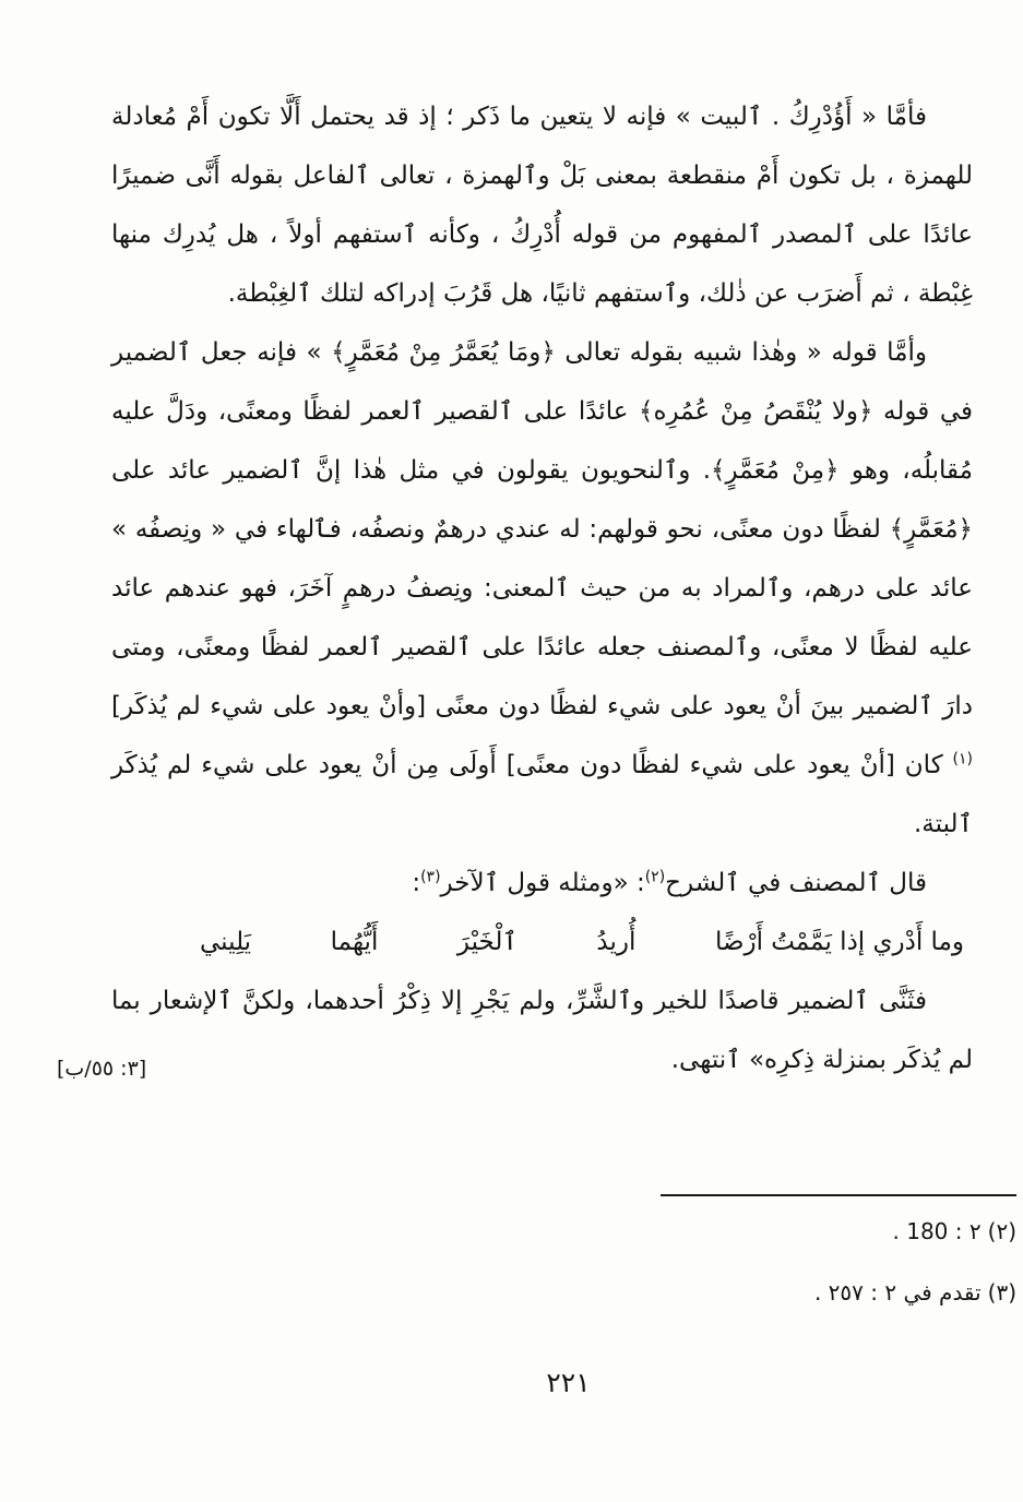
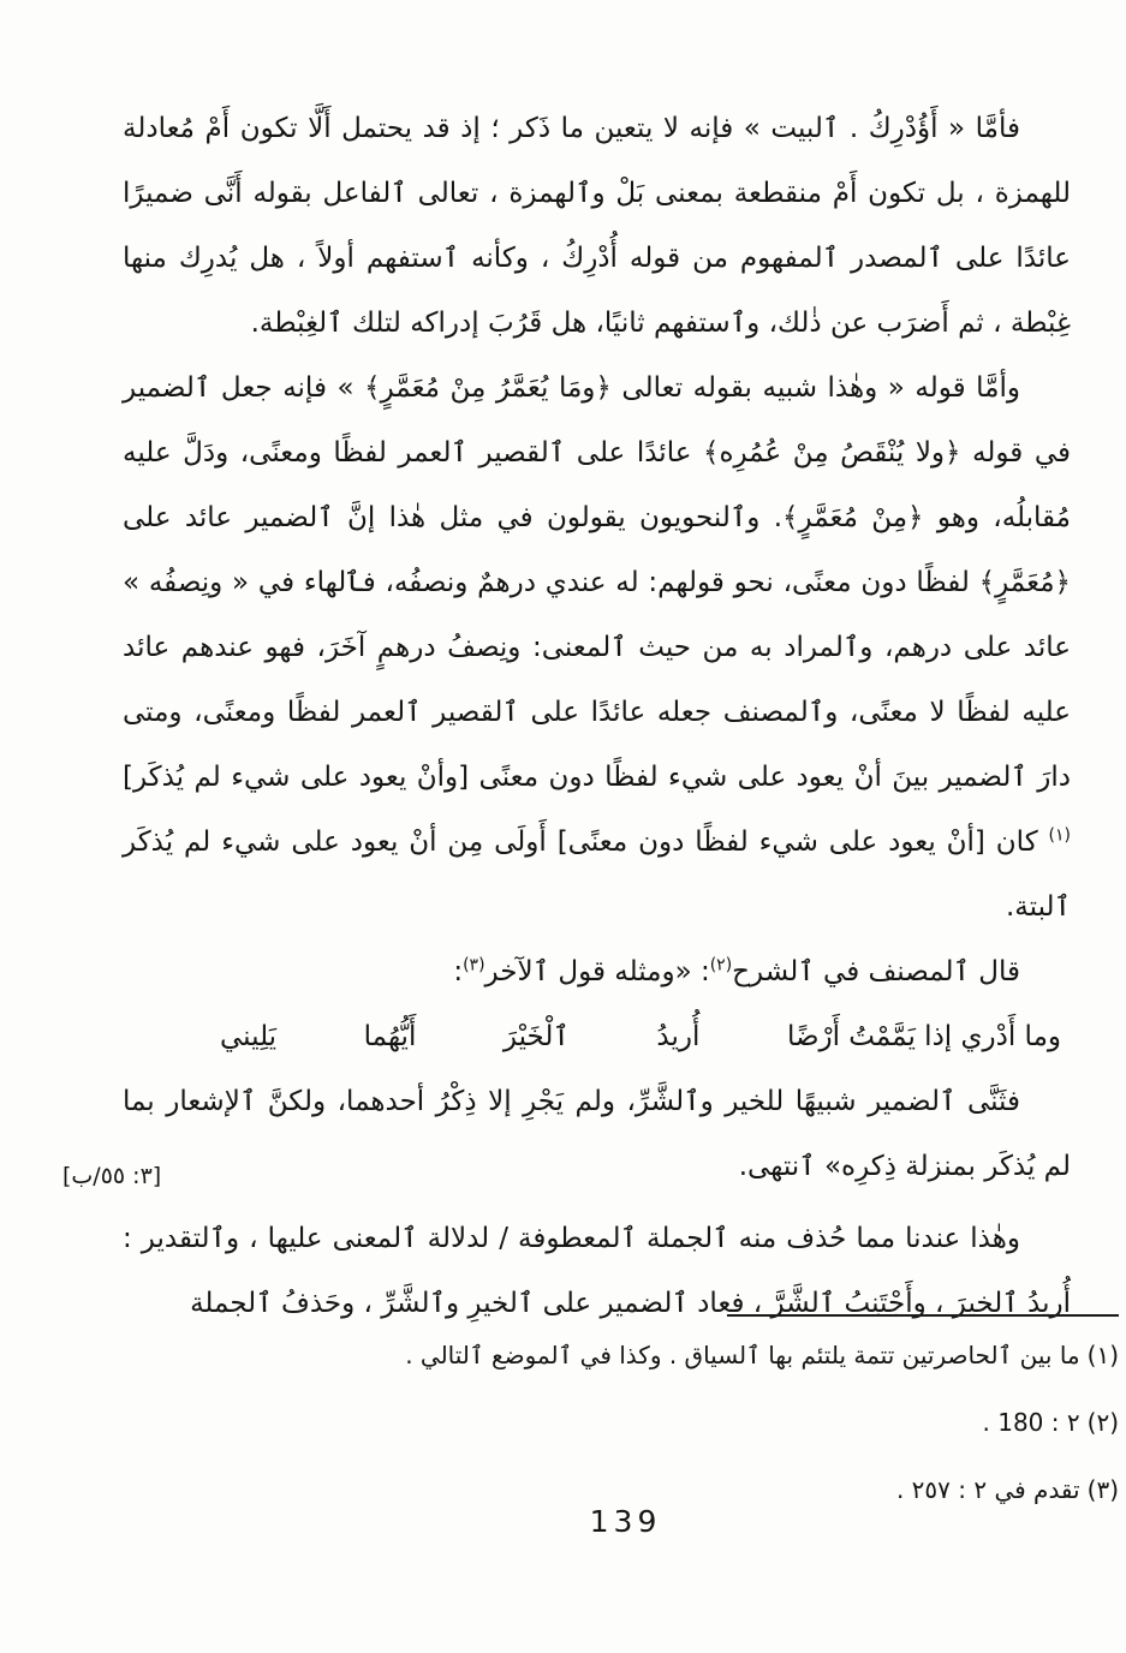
  [٣: ٥٥/ب]
  فأمَّا « أَؤُدْرِكُ . ٱلبيت » فإنه لا يتعين ما ذَكر ؛ إذ قد يحتمل أَلَّا تكون أَمْ مُعادلة للهمزة ، بل تكون أَمْ منقطعة بمعنى بَلْ وٱلهمزة ، تعالى ٱلفاعل بقوله أَنَّى ضميرًا عائدًا على ٱلمصدر ٱلمفهوم من قوله أُدْرِكُ ، وكأنه ٱستفهم أولاً ، هل يُدرِك منها غِبْطة ، ثم أَضرَب عن ذٰلك، وٱستفهم ثانيًا، هل قَرُبَ إدراكه لتلك ٱلغِبْطة.
  وأمَّا قوله « وهٰذا شبيه بقوله تعالى ﴿ومَا يُعَمَّرُ مِنْ مُعَمَّرٍ﴾ » فإنه جعل ٱلضمير في قوله ﴿ولا يُنْقَصُ مِنْ عُمُرِه﴾ عائدًا على ٱلقصير ٱلعمر لفظًا ومعنًى، ودَلَّ عليه مُقابلُه، وهو ﴿مِنْ مُعَمَّرٍ﴾. وٱلنحويون يقولون في مثل هٰذا إنَّ ٱلضمير عائد على ﴿مُعَمَّرٍ﴾ لفظًا دون معنًى، نحو قولهم: له عندي درهمٌ ونصفُه، فٱلهاء في « ونِصفُه » عائد على درهم، وٱلمراد به من حيث ٱلمعنى: ونِصفُ درهمٍ آخَرَ، فهو عندهم عائد عليه لفظًا لا معنًى، وٱلمصنف جعله عائدًا على ٱلقصير ٱلعمر لفظًا ومعنًى، ومتى دارَ ٱلضمير بينَ أنْ يعود على شيء لفظًا دون معنًى [وأنْ يعود على شيء لم يُذكَر](١) كان [أنْ يعود على شيء لفظًا دون معنًى] أَولَى مِن أنْ يعود على شيء لم يُذكَر ٱلبتة.
  قال ٱلمصنف في ٱلشرح(٢): «ومثله قول ٱلآخر(٣):
  وما أَدْري إذا يَمَّمْتُ أَرْضًا
  أُريدُ
  ٱلْخَيْرَ
  أَيُّهُما
  يَلِيني
- فثَنَّى ٱلضمير قاصدًا للخير وٱلشَّرِّ، ولم يَجْرِ إلا ذِكْرُ أحدهما، ولكنَّ ٱلإشعار بما لم يُذكَر بمنزلة ذِكرِه» ٱنتهى.
+ فثَنَّى ٱلضمير شبيهًا للخير وٱلشَّرِّ، ولم يَجْرِ إلا ذِكْرُ أحدهما، ولكنَّ ٱلإشعار بما لم يُذكَر بمنزلة ذِكرِه» ٱنتهى.
+ وهٰذا عندنا مما حُذف منه ٱلجملة ٱلمعطوفة / لدلالة ٱلمعنى عليها ، وٱلتقدير : أُريدُ ٱلخيرَ ، وأَجْتَنِبُ ٱلشَّرَّ ، فعاد ٱلضمير على ٱلخيرِ وٱلشَّرِّ ، وحَذفُ ٱلجملة
+ (١)ما بين ٱلحاصرتين تتمة يلتئم بها ٱلسياق . وكذا في ٱلموضع ٱلتالي .
  (٢)٢ : 180 .
  (٣)تقدم في ٢ : ٢٥٧ .
- ٢٢١
+ 139
